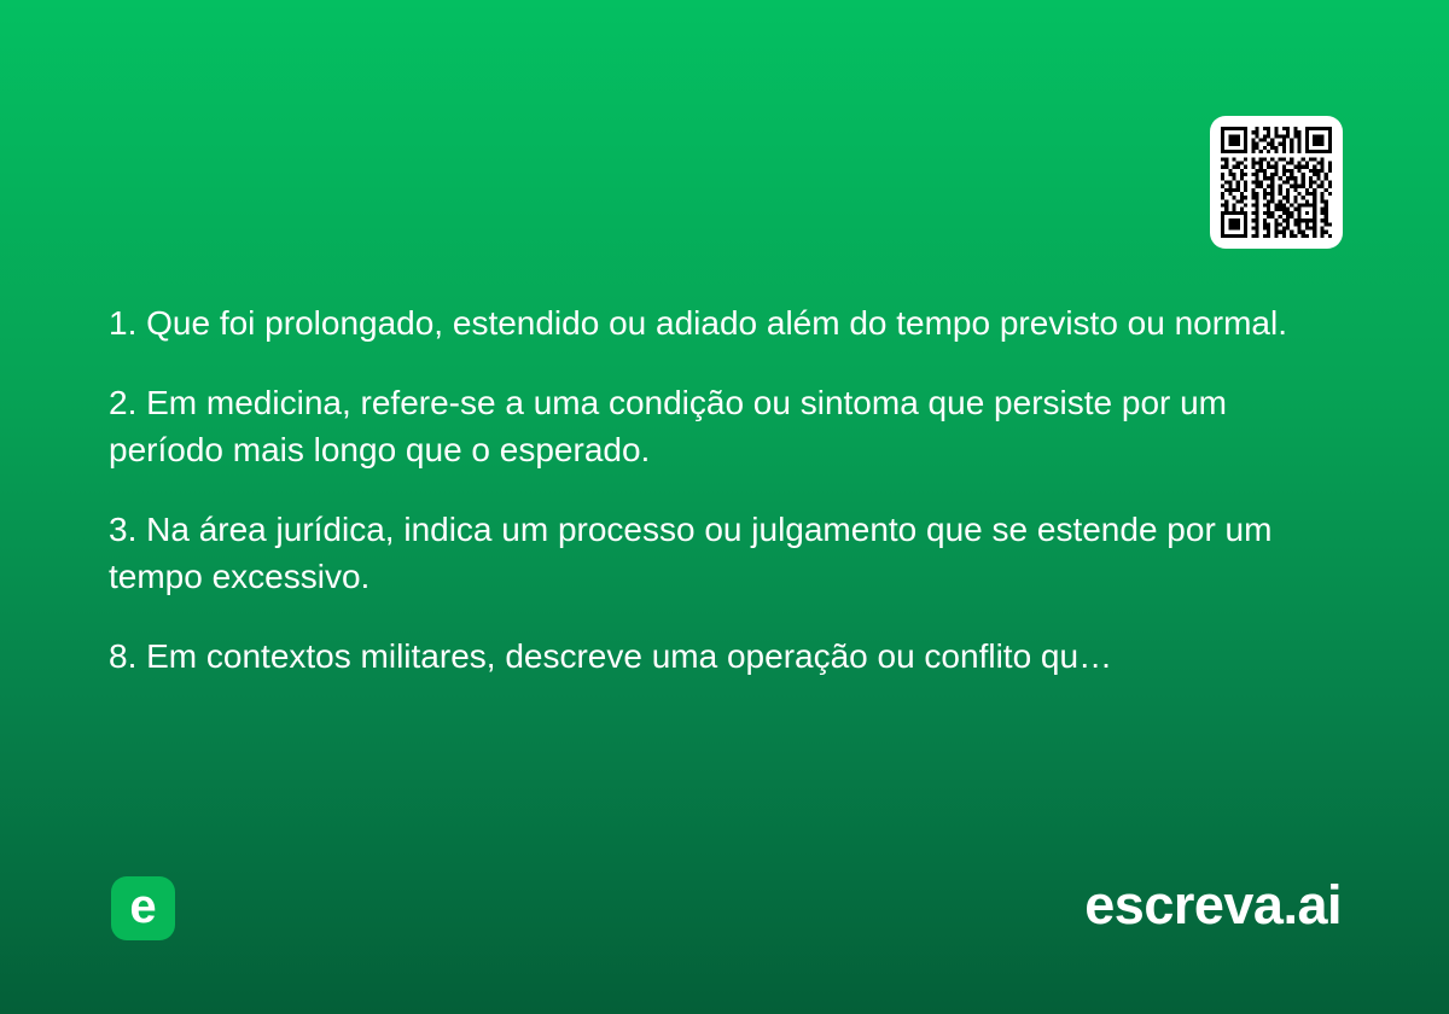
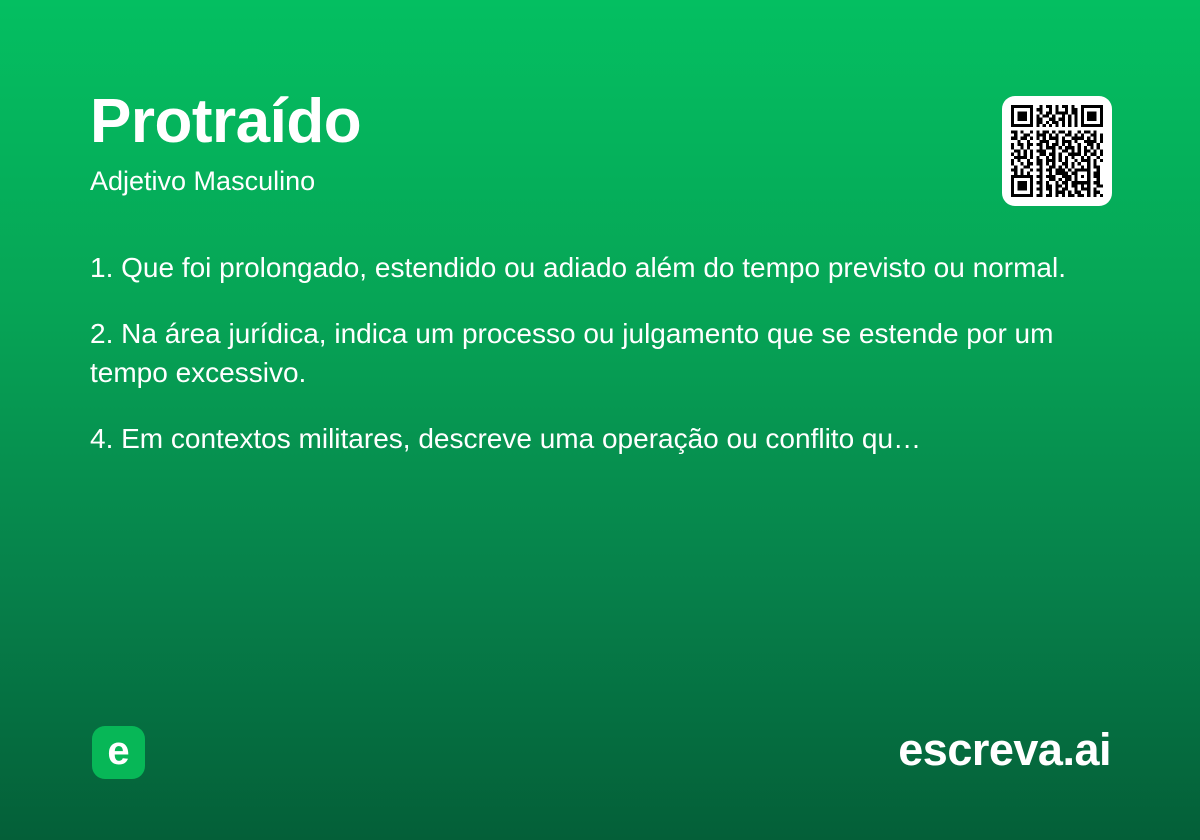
+ Protraído
+ Adjetivo Masculino
  1. Que foi prolongado, estendido ou adiado além do tempo previsto ou normal.
- 2. Em medicina, refere-se a uma condição ou sintoma que persiste por um período mais longo que o esperado.
- 3. Na área jurídica, indica um processo ou julgamento que se estende por um tempo excessivo.
+ 2. Na área jurídica, indica um processo ou julgamento que se estende por um tempo excessivo.
- 8. Em contextos militares, descreve uma operação ou conflito qu…
+ 4. Em contextos militares, descreve uma operação ou conflito qu…
  e
  escreva.ai
